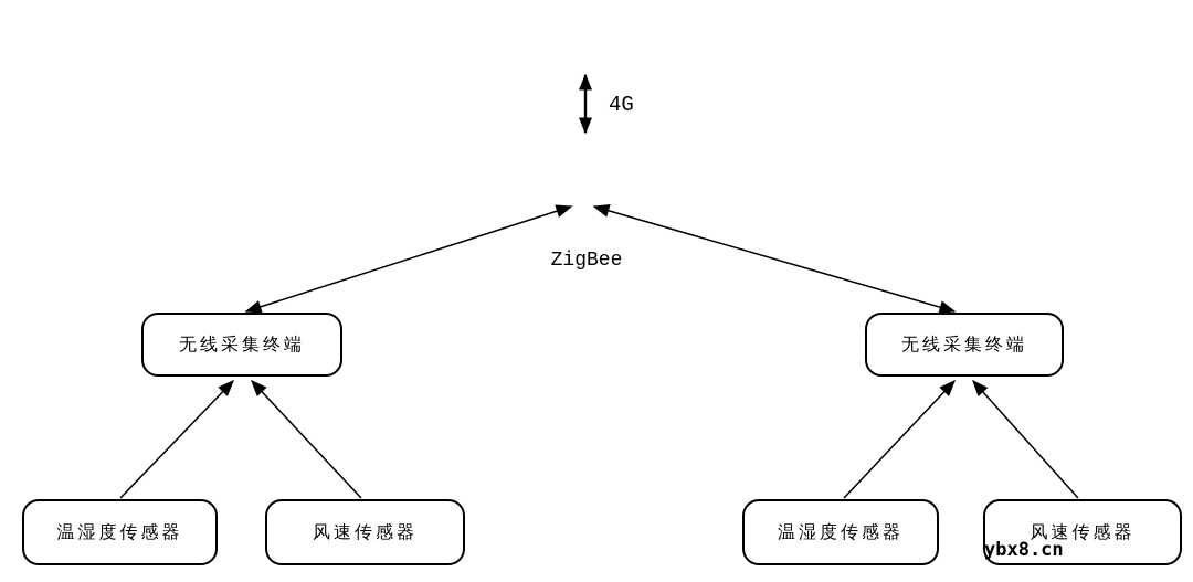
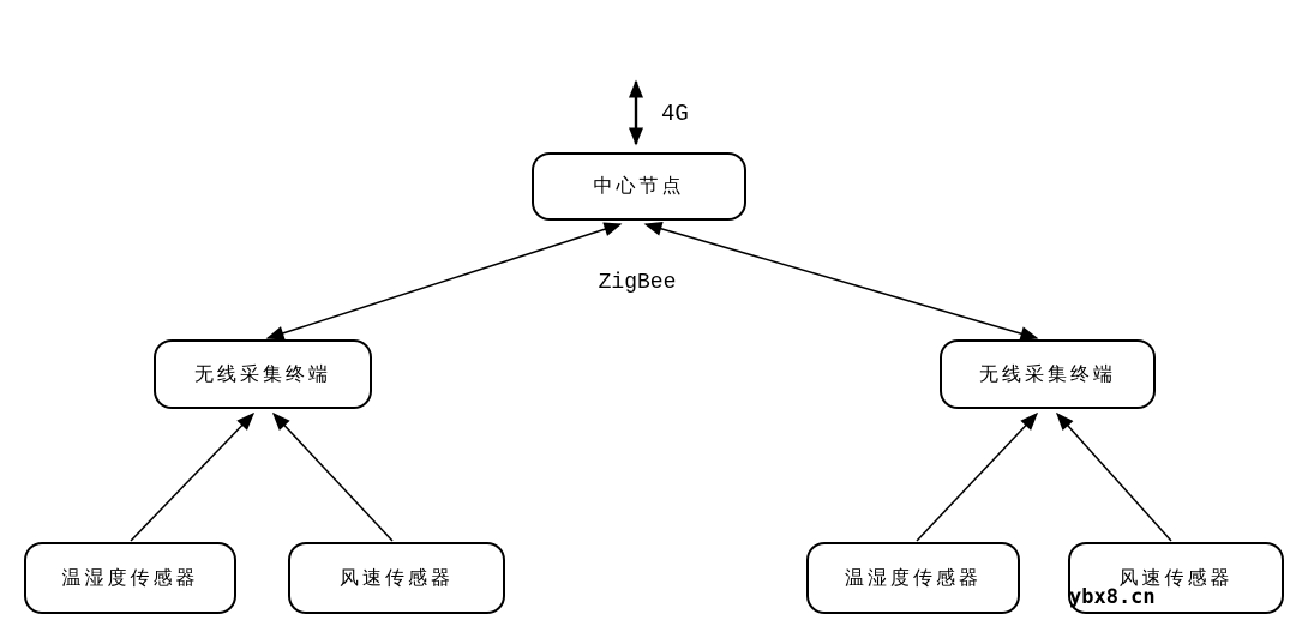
+ 中心节点
  无线采集终端
  无线采集终端
  温湿度传感器
  风速传感器
  温湿度传感器
  风速传感器
  4G
  ZigBee
  ybx8.cn
